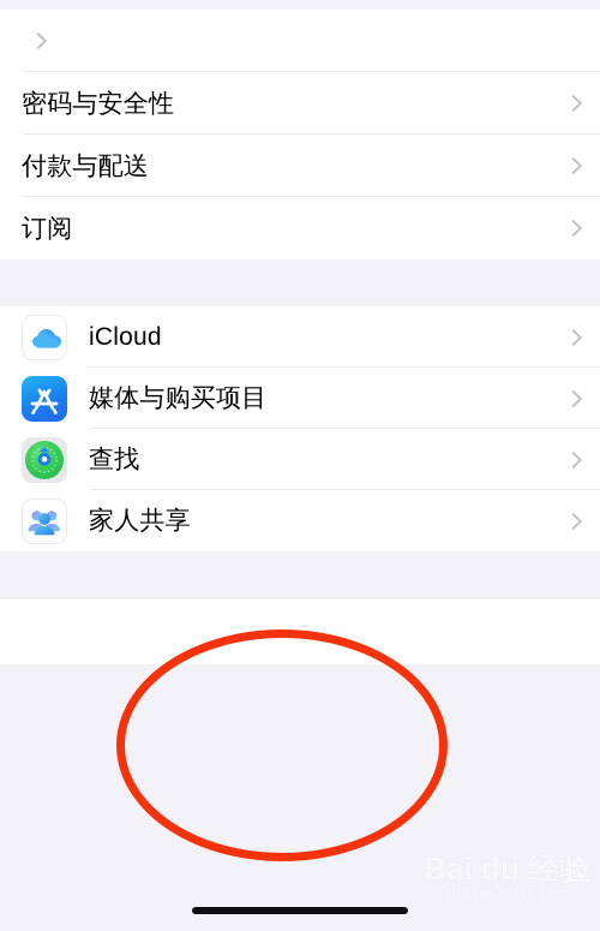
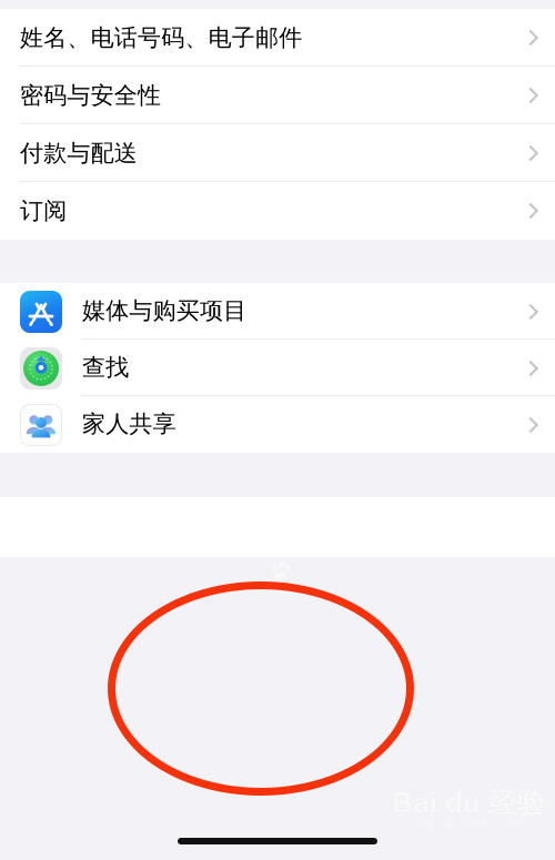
+ 姓名、电话号码、电子邮件
  密码与安全性
  付款与配送
  订阅
- iCloud
  媒体与购买项目
  查找
  家人共享
